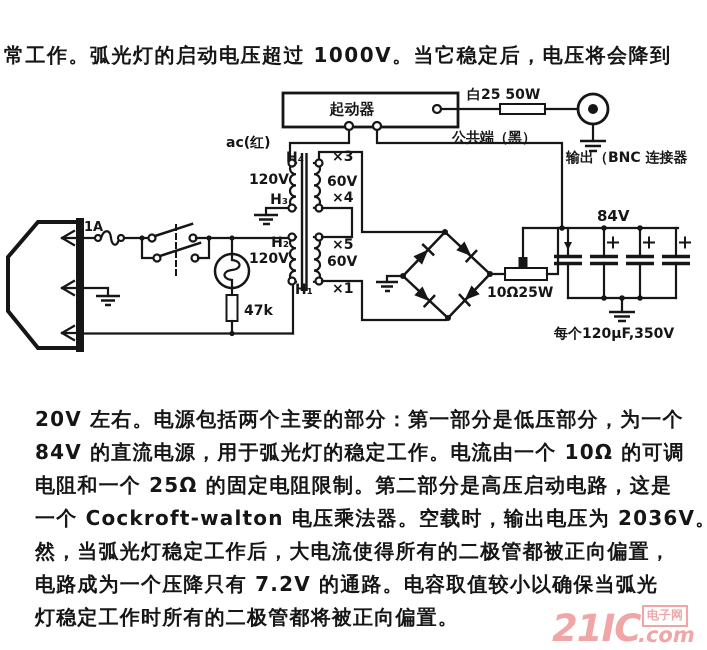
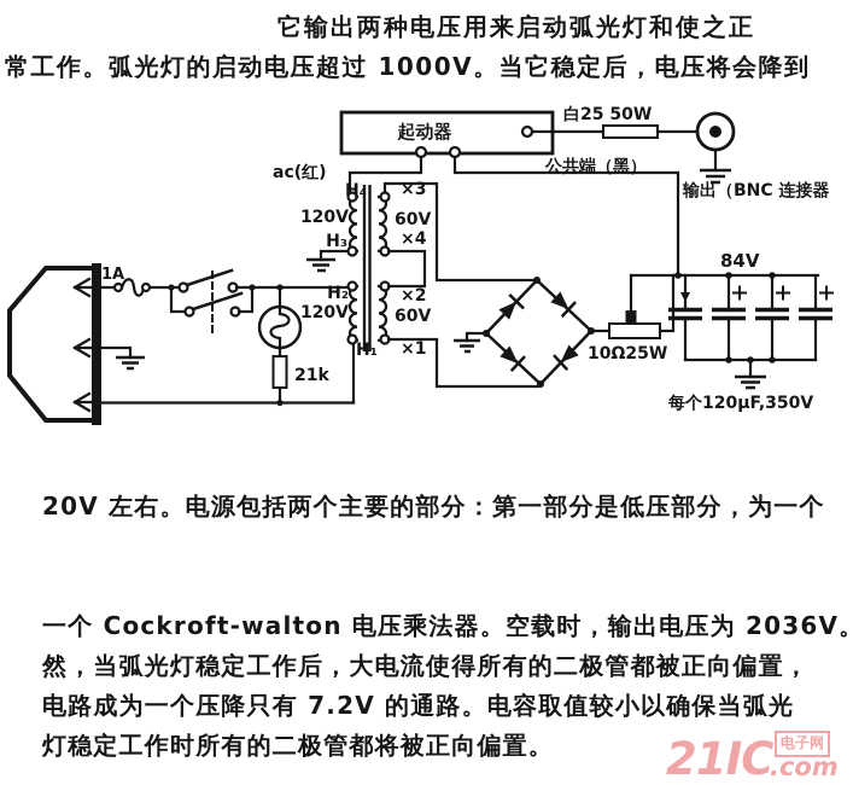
+ 它输出两种电压用来启动弧光灯和使之正
  常工作。弧光灯的启动电压超过 1000V。当它稳定后，电压将会降到
  1A
- 47k
+ 21k
  H₄
  120V
  H₃
  ×3
  60V
  ×4
  H₂
  120V
  H₁
- ×5
+ ×2
  60V
  ×1
  起动器
  ac(红)
  公共端（黑）
  白25 50W
  输出（BNC 连接器
  10Ω25W
  84V
  每个120μF,350V
  20V 左右。电源包括两个主要的部分：第一部分是低压部分，为一个
- 84V 的直流电源，用于弧光灯的稳定工作。电流由一个 10Ω 的可调
- 电阻和一个 25Ω 的固定电阻限制。第二部分是高压启动电路，这是
  一个 Cockroft-walton 电压乘法器。空载时，输出电压为 2036V。
  然，当弧光灯稳定工作后，大电流使得所有的二极管都被正向偏置，
  电路成为一个压降只有 7.2V 的通路。电容取值较小以确保当弧光
  灯稳定工作时所有的二极管都将被正向偏置。
  21IC
  电子网
  .com
